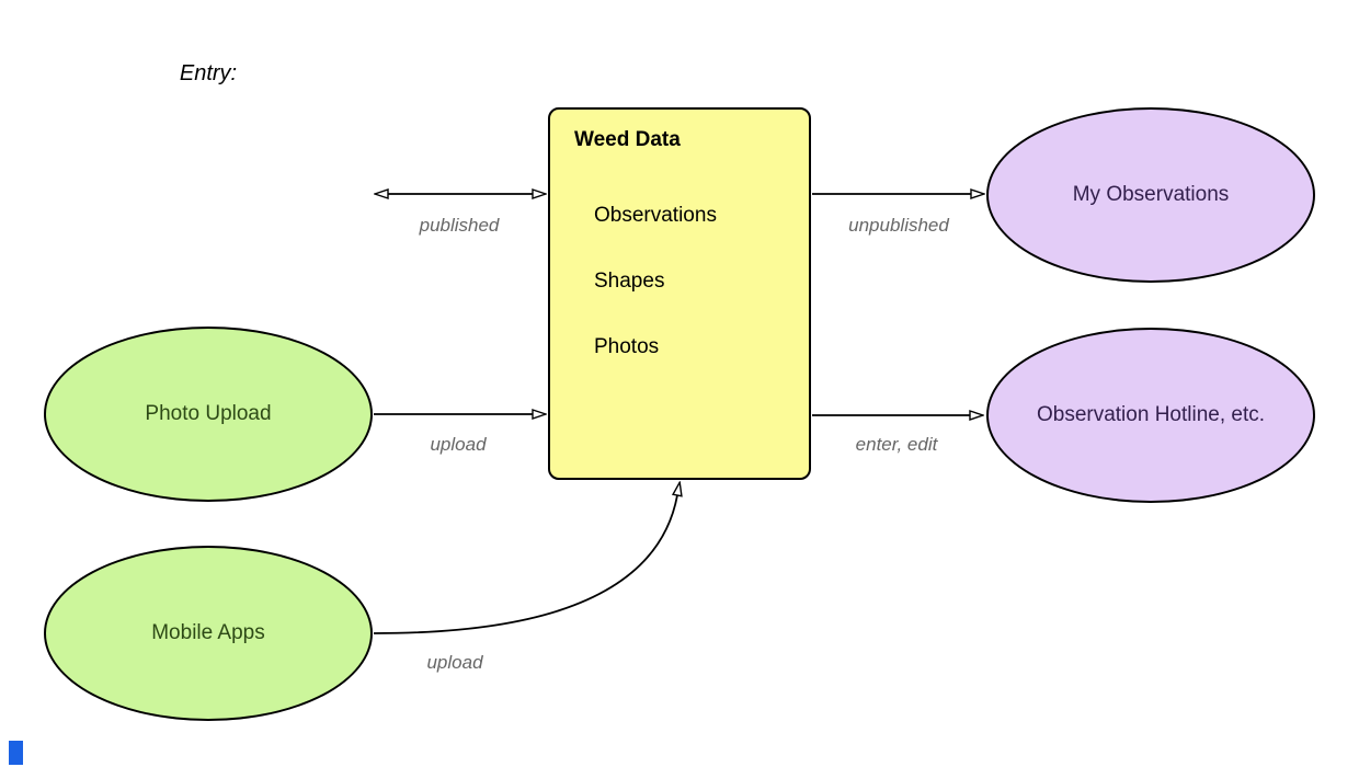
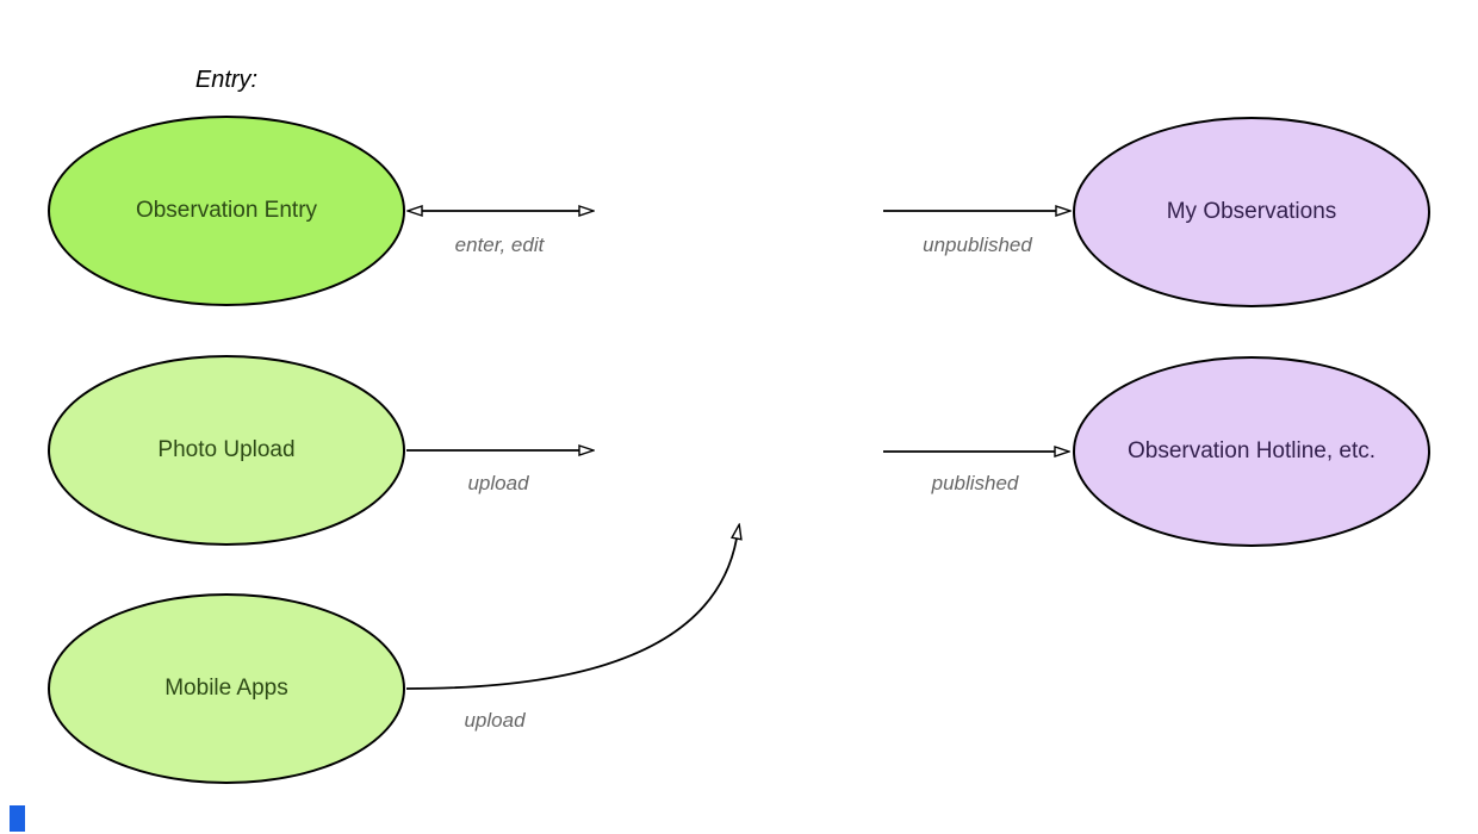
  Entry:
+ Observation Entry
  Photo Upload
  Mobile Apps
- Weed Data
- Observations
- Shapes
- Photos
  My Observations
  Observation Hotline, etc.
- published
+ enter, edit
  unpublished
  upload
- enter, edit
+ published
  upload
